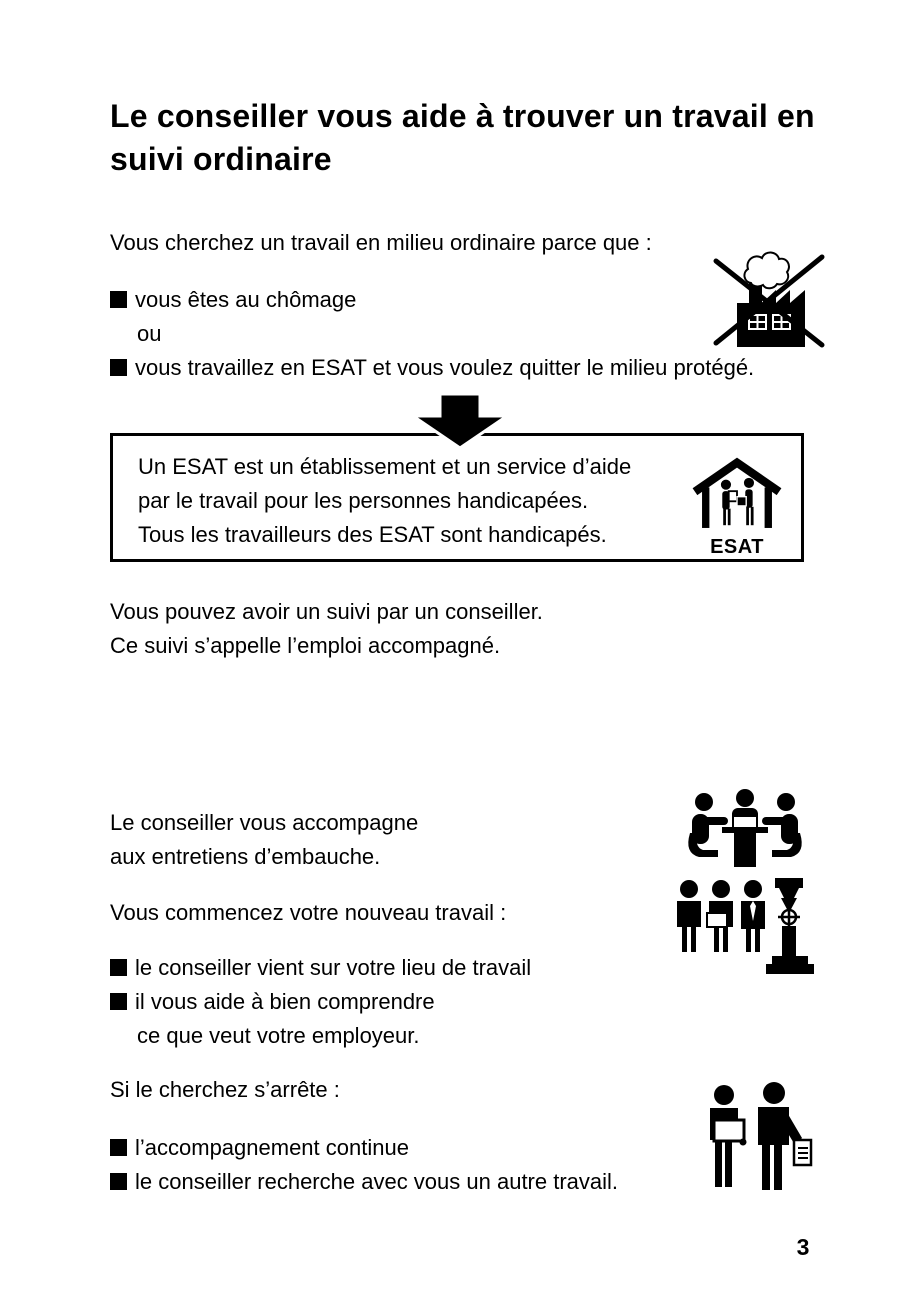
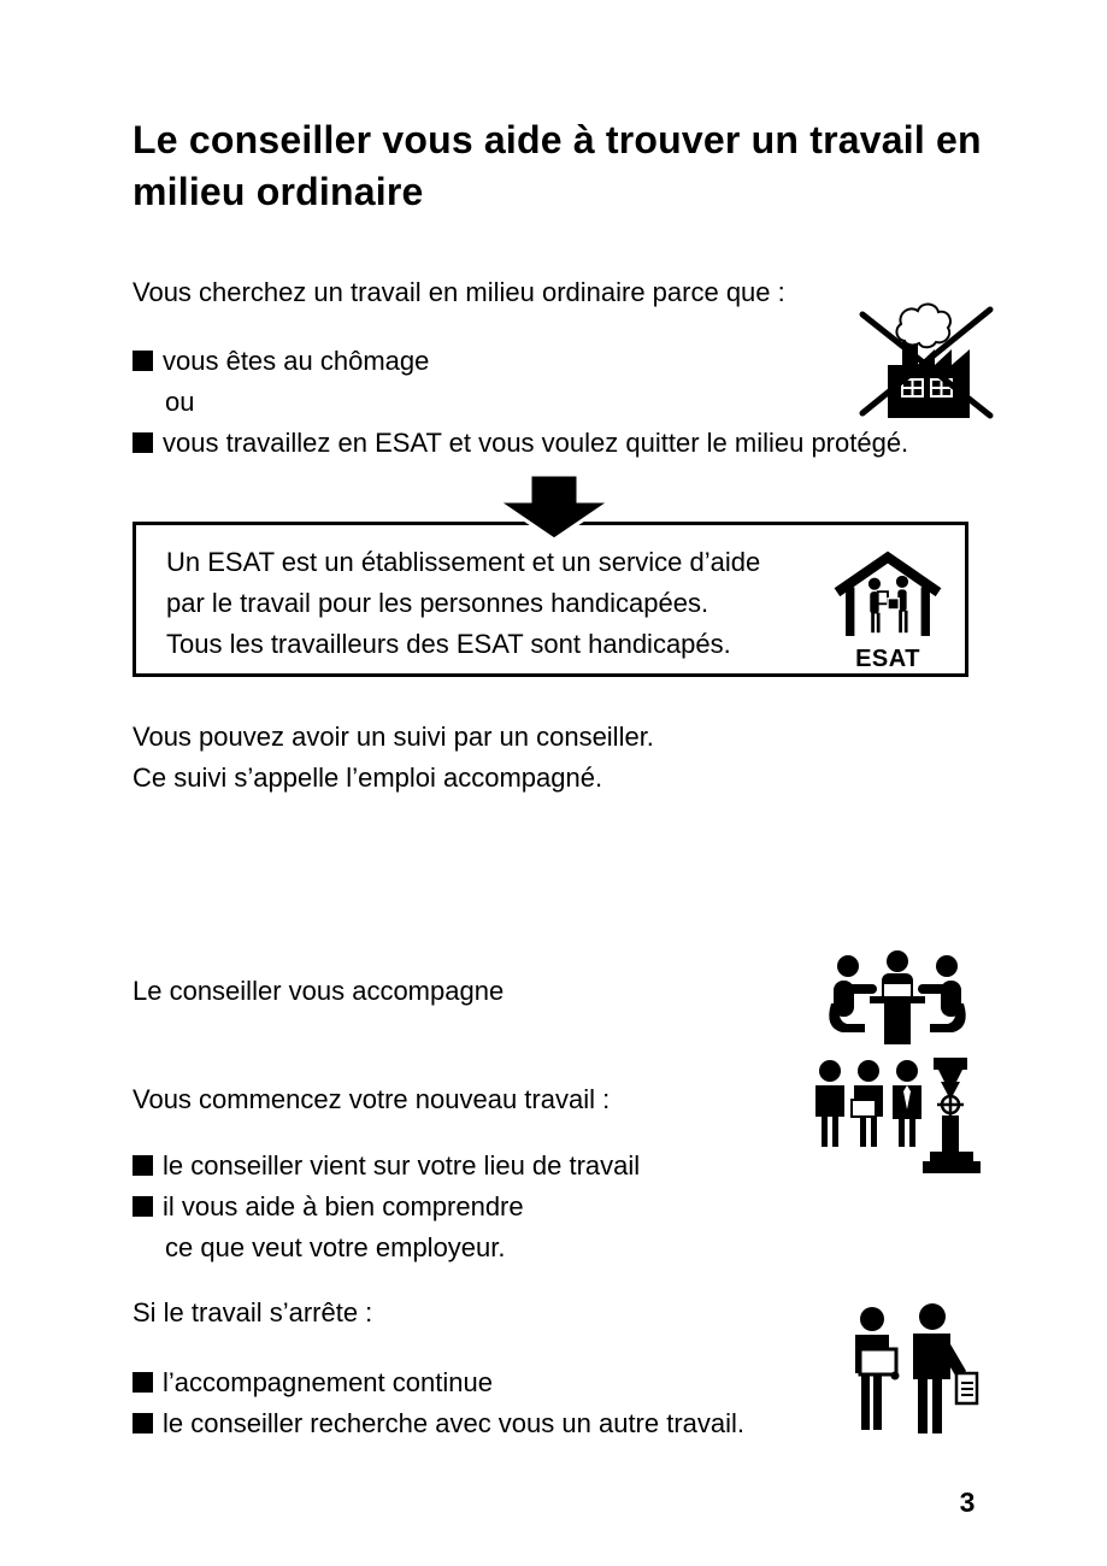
- Le conseiller vous aide à trouver un travail en suivi ordinaire
+ Le conseiller vous aide à trouver un travail en milieu ordinaire
  Vous cherchez un travail en milieu ordinaire parce que :
  vous êtes au chômage
  ou
  vous travaillez en ESAT et vous voulez quitter le milieu protégé.
  Un ESAT est un établissement et un service d’aide
  par le travail pour les personnes handicapées.
  Tous les travailleurs des ESAT sont handicapés.
  ESAT
  Vous pouvez avoir un suivi par un conseiller.
  Ce suivi s’appelle l’emploi accompagné.
  Le conseiller vous accompagne
- aux entretiens d’embauche.
  Vous commencez votre nouveau travail :
  le conseiller vient sur votre lieu de travail
  il vous aide à bien comprendre
  ce que veut votre employeur.
- Si le cherchez s’arrête :
+ Si le travail s’arrête :
  l’accompagnement continue
  le conseiller recherche avec vous un autre travail.
  3
